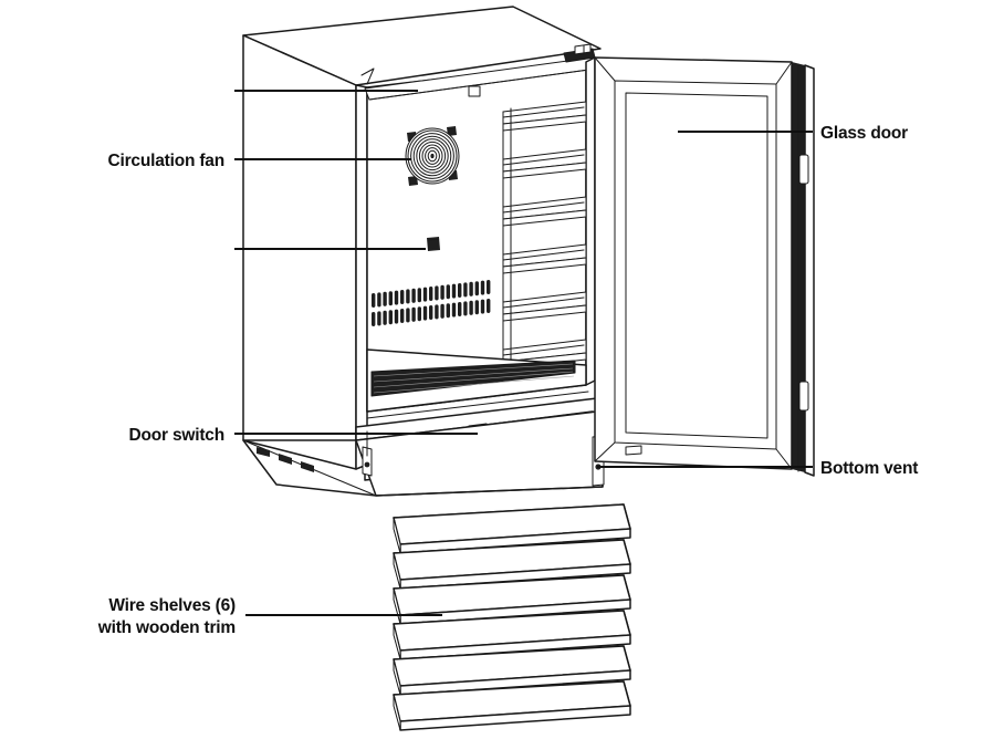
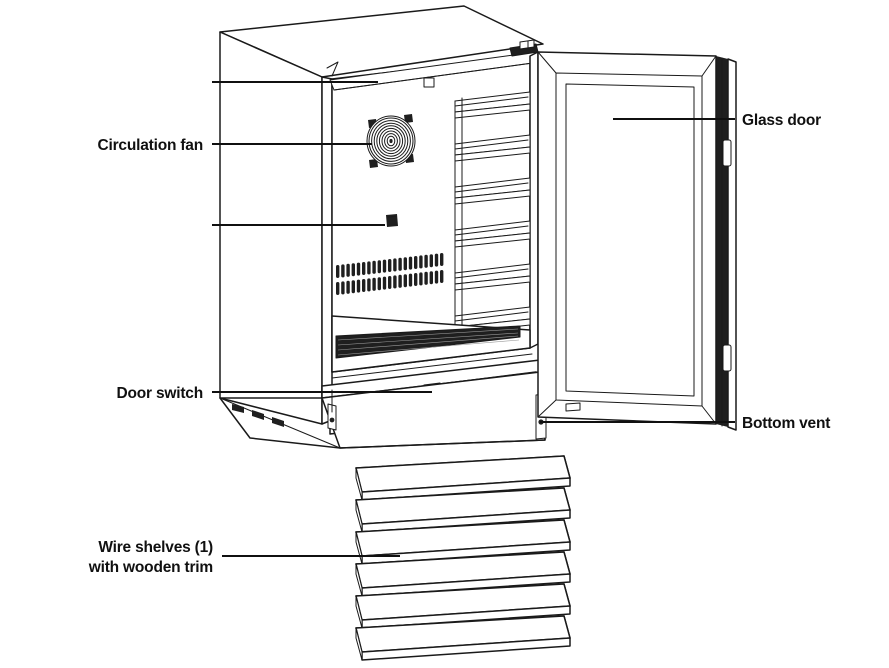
  Circulation fan
  Door switch
  Glass door
  Bottom vent
- Wire shelves (6)
+ Wire shelves (1)
  with wooden trim
